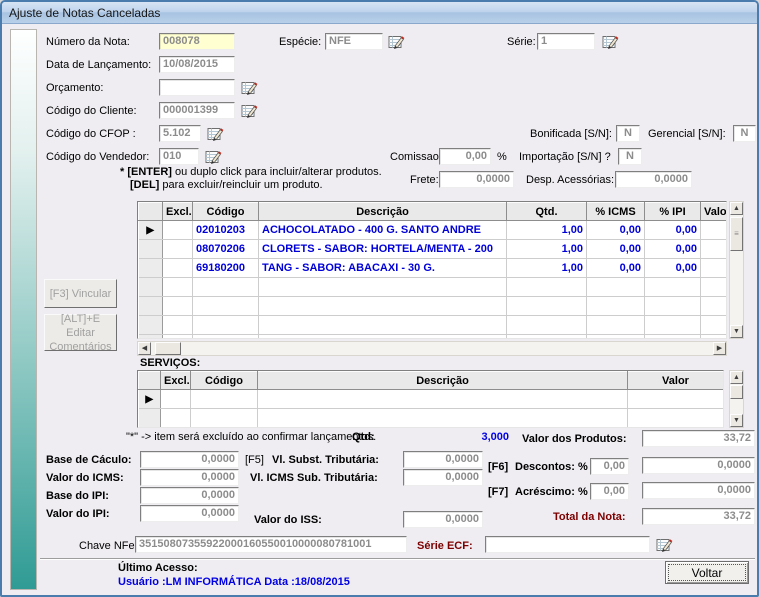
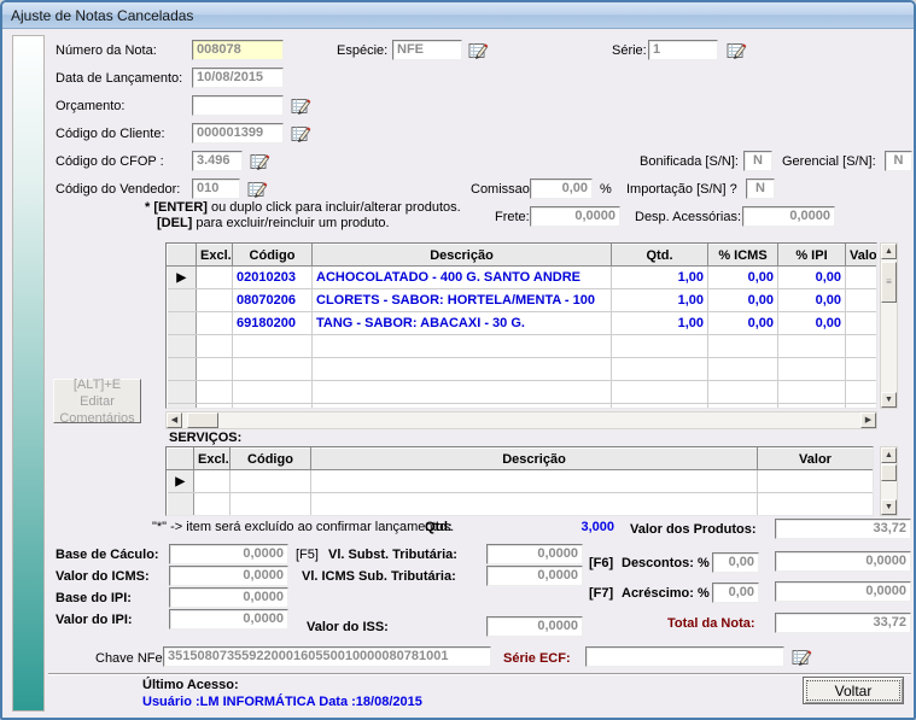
  Ajuste de Notas Canceladas
  Número da Nota:
  008078
  Espécie:
  NFE
  Série:
  1
  Data de Lançamento:
  10/08/2015
  Orçamento:
  Código do Cliente:
  000001399
  Código do CFOP :
- 5.102
+ 3.496
  Bonificada [S/N]:
  N
  Gerencial [S/N]:
  N
  Código do Vendedor:
  010
  Comissao
  0,00
  %
  Importação [S/N] ?
  N
  * [ENTER] ou duplo click para incluir/alterar produtos.
  [DEL] para excluir/reincluir um produto.
  Frete:
  0,0000
  Desp. Acessórias:
  0,0000
  	Excl.	Código	Descrição	Qtd.	% ICMS	% IPI	Valo
  ▶		02010203	ACHOCOLATADO - 400 G. SANTO ANDRE	1,00	0,00	0,00
- 		08070206	CLORETS - SABOR: HORTELA/MENTA - 200	1,00	0,00	0,00
+ 		08070206	CLORETS - SABOR: HORTELA/MENTA - 100	1,00	0,00	0,00
  		69180200	TANG - SABOR: ABACAXI - 30 G.	1,00	0,00	0,00
  ≡
- [F3] Vincular
  [ALT]+E Editar
  Comentários
  SERVIÇOS:
  	Excl.	Código	Descrição	Valor
  ▶
  "*" -> item será excluído ao confirmar lançamentos.
  Qtd:
  3,000
  Valor dos Produtos:
  33,72
  Base de Cáculo:
  0,0000
  Valor do ICMS:
  0,0000
  Base do IPI:
  0,0000
  Valor do IPI:
  0,0000
  [F5]
  Vl. Subst. Tributária:
  0,0000
  Vl. ICMS Sub. Tributária:
  0,0000
  Valor do ISS:
  0,0000
  [F6]
  Descontos: %
  0,00
  0,0000
  [F7]
  Acréscimo: %
  0,00
  0,0000
  Total da Nota:
  33,72
  Chave NFe
  35150807355922000160550010000080781001
  Série ECF:
  Último Acesso:
  Usuário :LM INFORMÁTICA Data :18/08/2015
  Voltar
